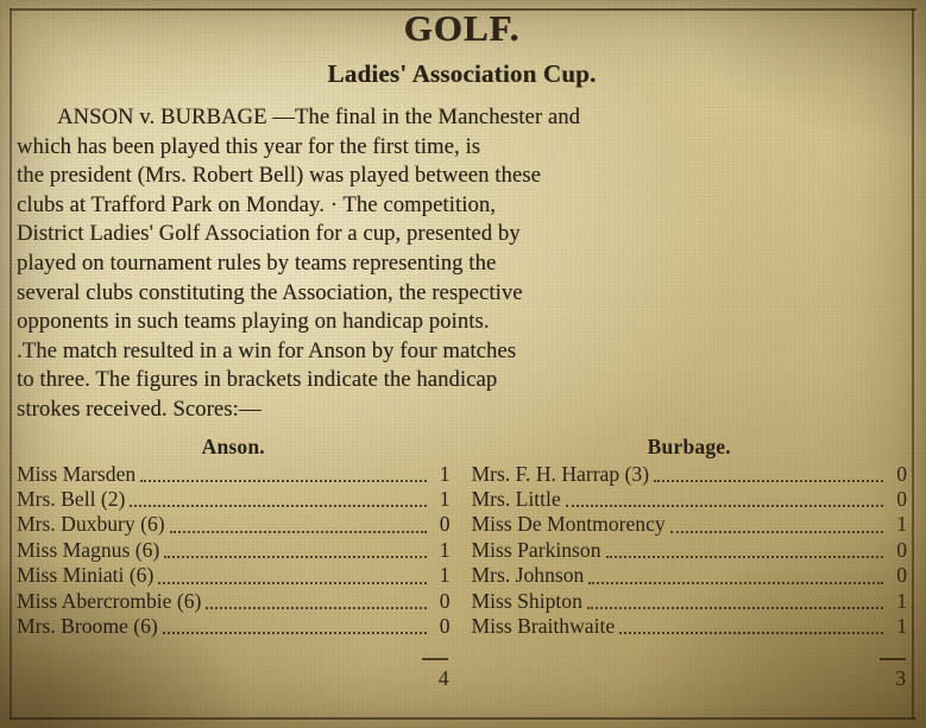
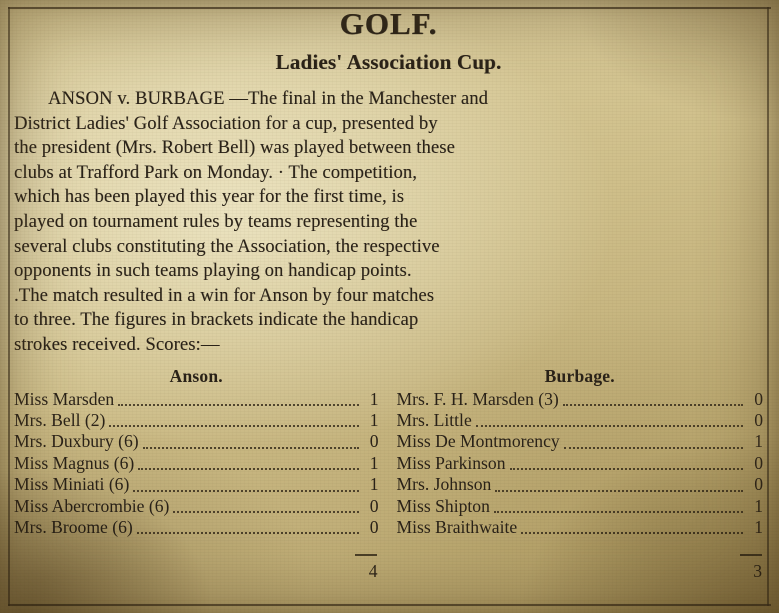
  GOLF.
  Ladies' Association Cup.
  ANSON v. BURBAGE —The final in the Manchester and
- which has been played this year for the first time, is
+ District Ladies' Golf Association for a cup, presented by
  the president (Mrs. Robert Bell) was played between these
  clubs at Trafford Park on Monday. · The competition,
- District Ladies' Golf Association for a cup, presented by
+ which has been played this year for the first time, is
  played on tournament rules by teams representing the
  several clubs constituting the Association, the respective
  opponents in such teams playing on handicap points.
  .The match resulted in a win for Anson by four matches
  to three. The figures in brackets indicate the handicap
  strokes received. Scores:—
  Anson.
  Miss Marsden
  1
  Mrs. Bell (2)
  1
  Mrs. Duxbury (6)
  0
  Miss Magnus (6)
  1
  1
  0
  0
  Burbage.
- Mrs. F. H. Harrap (3)
+ Mrs. F. H. Marsden (3)
  0
  Mrs. Little
  0
  Miss De Montmo
  Miss Parkinson
  Mrs. Johnson
  Miss Shipton
  Miss Braithwaite
  4
